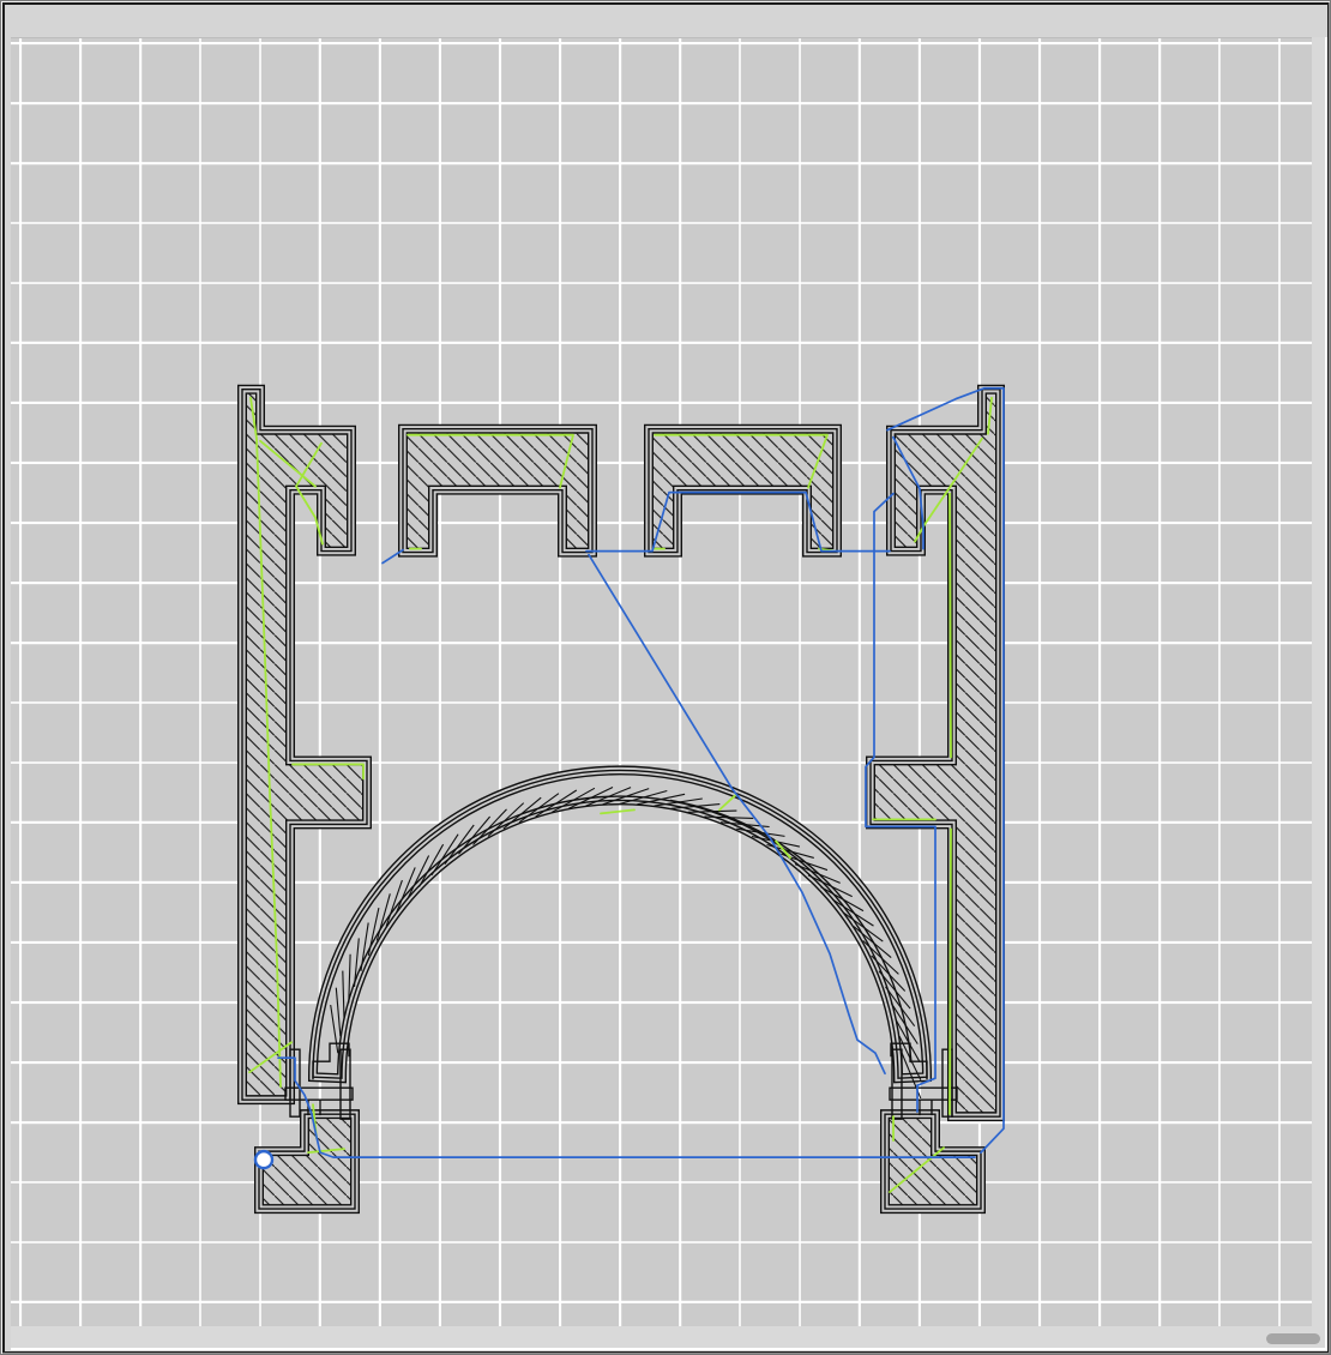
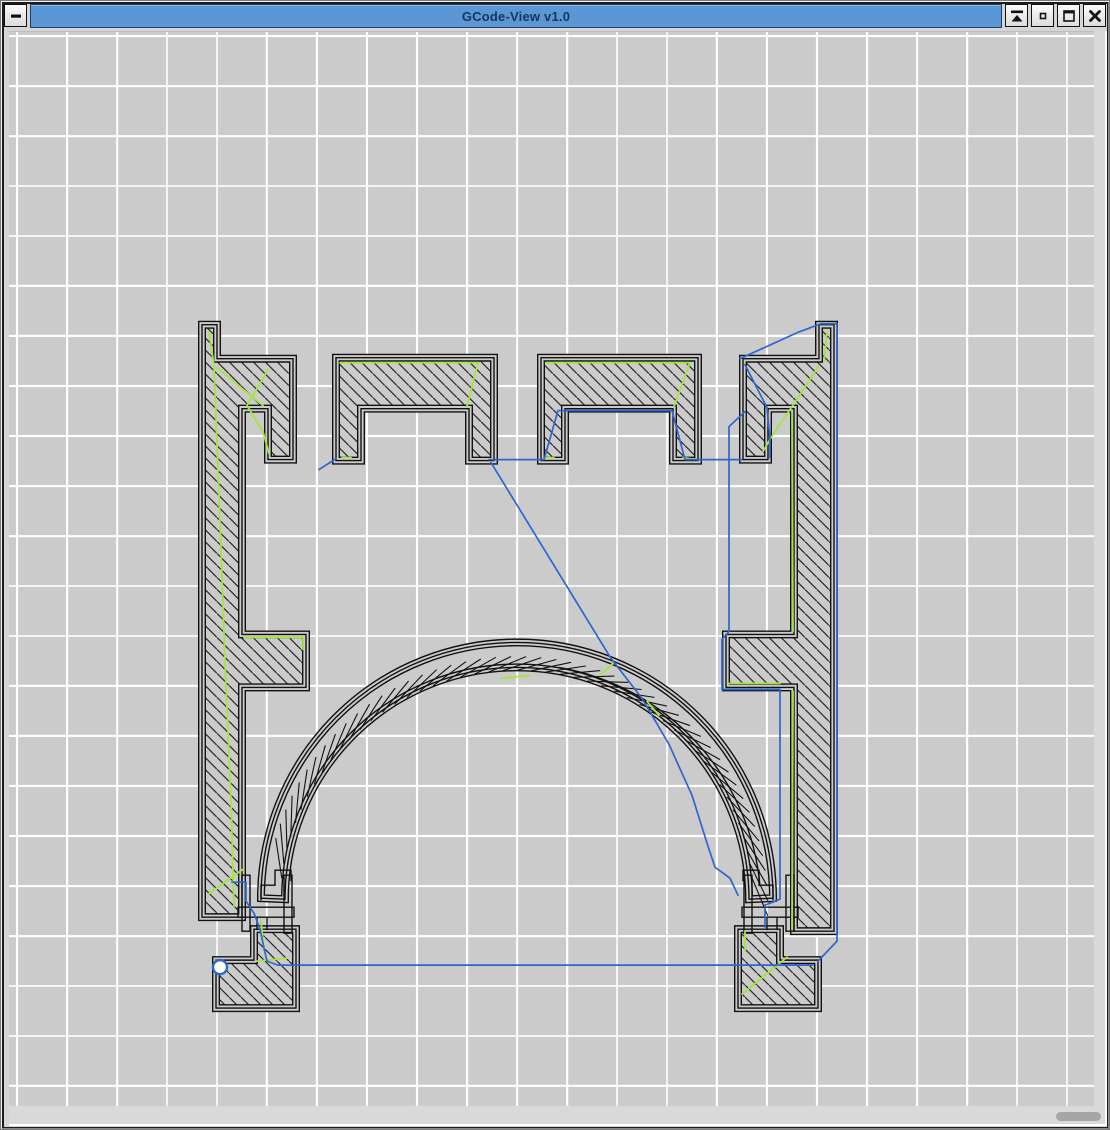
+ GCode-View v1.0
